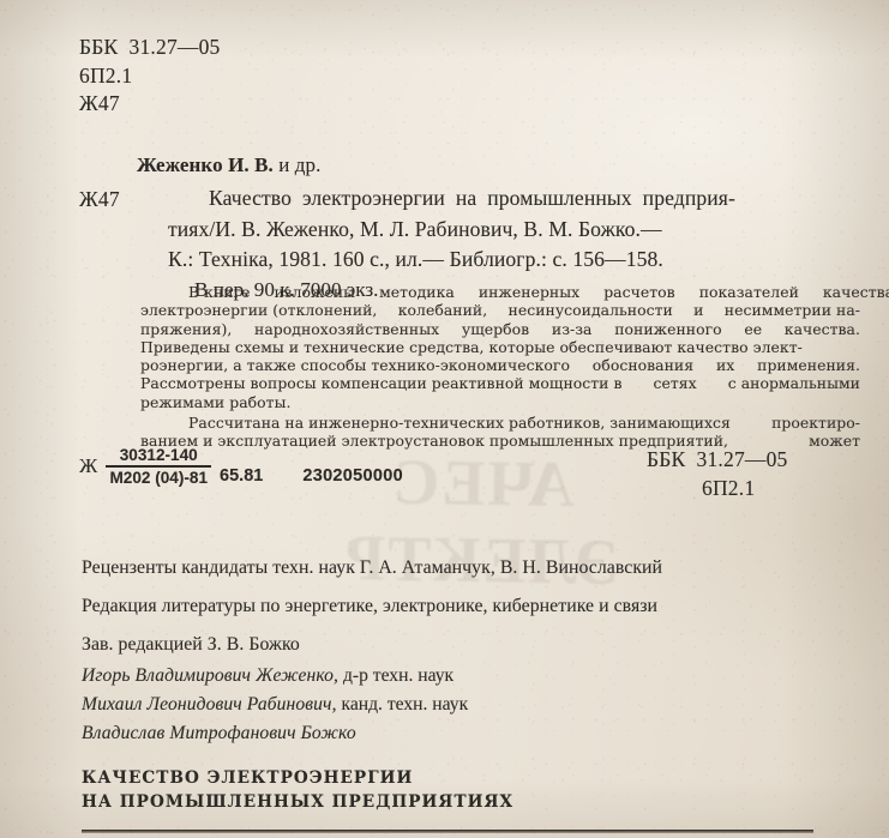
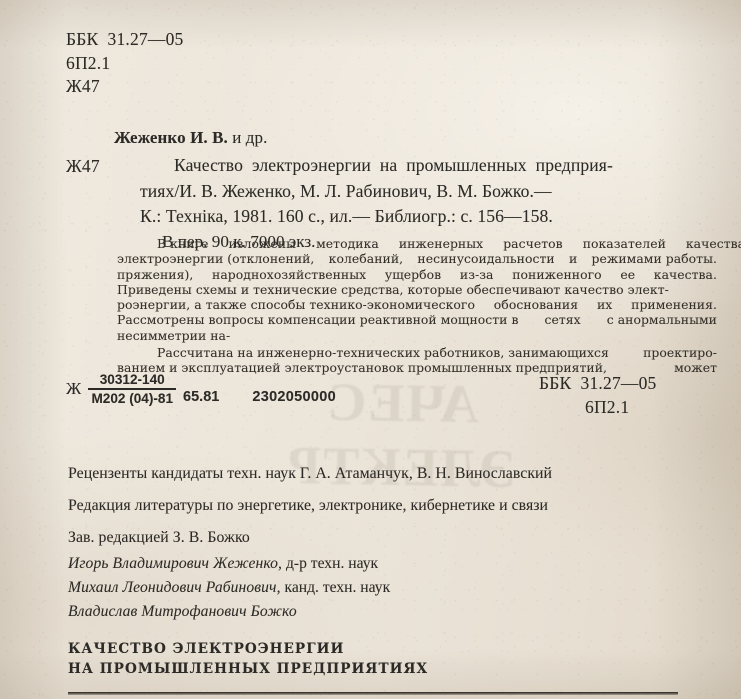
  ББК 31.27—05
  6П2.1
  Ж47
  Жеженко И. В. и др.
  Ж47
  Качество электроэнергии на промышленных предприя-
  тиях/И. В. Жеженко, М. Л. Рабинович, В. М. Божко.—
  К.: Технiка, 1981. 160 с., ил.— Библиогр.: с. 156—158.
  В пер. 90 к. 7000 экз.
  В книге
  изложены
  методика
  инженерных
  расчетов
  показателей
  качеств
  электроэнергии (отклонений,
  колебаний,
  несинусоидальности
  и
- несимметрии на-
+ режимами работы.
  пряжения),
  народнохозяйственных
  ущербов
  из-за
  пониженного
  ее
  качества.
  Приведены схемы и технические средства, которые обеспечивают качество элект-
  роэнергии, а также способы технико-экономического
  обоснования
  их
  применения.
  Рассмотрены вопросы компенсации реактивной мощности в
  сетях
  с анормальными
- режимами работы.
+ несимметрии на-
  Рассчитана на инженерно-технических работников, занимающихся
  проектиро-
  ванием и эксплуатацией электроустановок промышленных предприятий,
  может
  Ж
  30312-140
  М202 (04)-81
  65.81
  2302050000
  ББК 31.27—05
  6П2.1
  Рецензенты кандидаты техн. наук Г. А. Атаманчук, В. Н. Винославский
  Редакция литературы по энергетике, электронике, кибернетике и связи
  Зав. редакцией З. В. Божко
  Игорь Владимирович Жеженко, д-р техн. наук
  Михаил Леонидович Рабинович, канд. техн. наук
  Владислав Митрофанович Божко
  КАЧЕСТВО ЭЛЕКТРОЭНЕРГИИ
  НА ПРОМЫШЛЕННЫХ ПРЕДПРИЯТИЯХ
